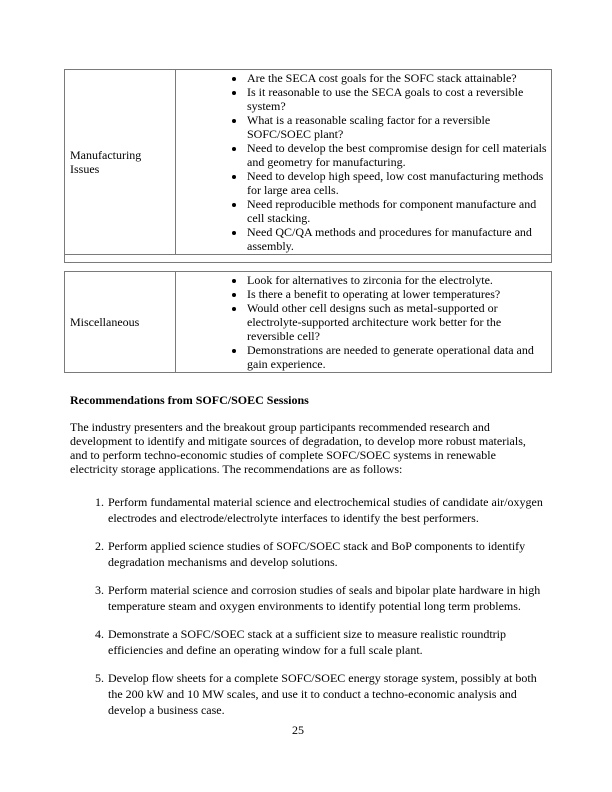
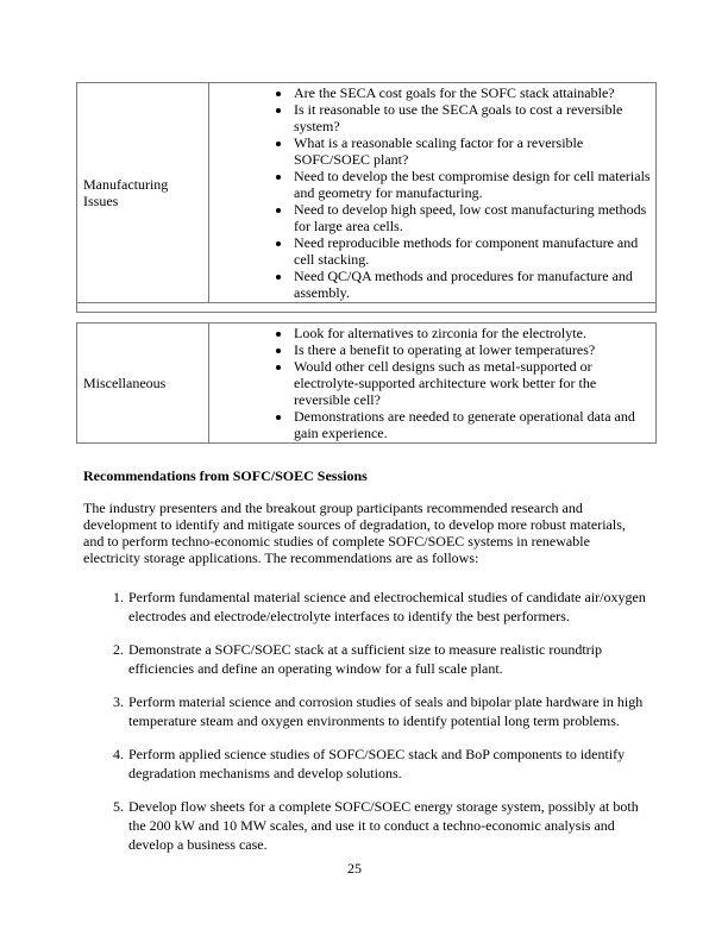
  Manufacturing Issues	Are the SECA cost goals for the SOFC stack attainable? Is it reasonable to use the SECA goals to cost a reversible system? What is a reasonable scaling factor for a reversible SOFC/SOEC plant? Need to develop the best compromise design for cell materials and geometry for manufacturing. Need to develop high speed, low cost manufacturing methods for large area cells. Need reproducible methods for component manufacture and cell stacking. Need QC/QA methods and procedures for manufacture and assembly.
  Miscellaneous	Look for alternatives to zirconia for the electrolyte. Is there a benefit to operating at lower temperatures? Would other cell designs such as metal-supported or electrolyte-supported architecture work better for the reversible cell? Demonstrations are needed to generate operational data and gain experience.
  Recommendations from SOFC/SOEC Sessions
  The industry presenters and the breakout group participants recommended research and development to identify and mitigate sources of degradation, to develop more robust materials, and to perform techno-economic studies of complete SOFC/SOEC systems in renewable electricity storage applications. The recommendations are as follows:
  Perform fundamental material science and electrochemical studies of candidate air/oxygen electrodes and electrode/electrolyte interfaces to identify the best performers.
- Perform applied science studies of SOFC/SOEC stack and BoP components to identify degradation mechanisms and develop solutions.
+ Demonstrate a SOFC/SOEC stack at a sufficient size to measure realistic roundtrip efficiencies and define an operating window for a full scale plant.
  Perform material science and corrosion studies of seals and bipolar plate hardware in high temperature steam and oxygen environments to identify potential long term problems.
- Demonstrate a SOFC/SOEC stack at a sufficient size to measure realistic roundtrip efficiencies and define an operating window for a full scale plant.
+ Perform applied science studies of SOFC/SOEC stack and BoP components to identify degradation mechanisms and develop solutions.
  Develop flow sheets for a complete SOFC/SOEC energy storage system, possibly at both the 200 kW and 10 MW scales, and use it to conduct a techno-economic analysis and develop a business case.
  25
